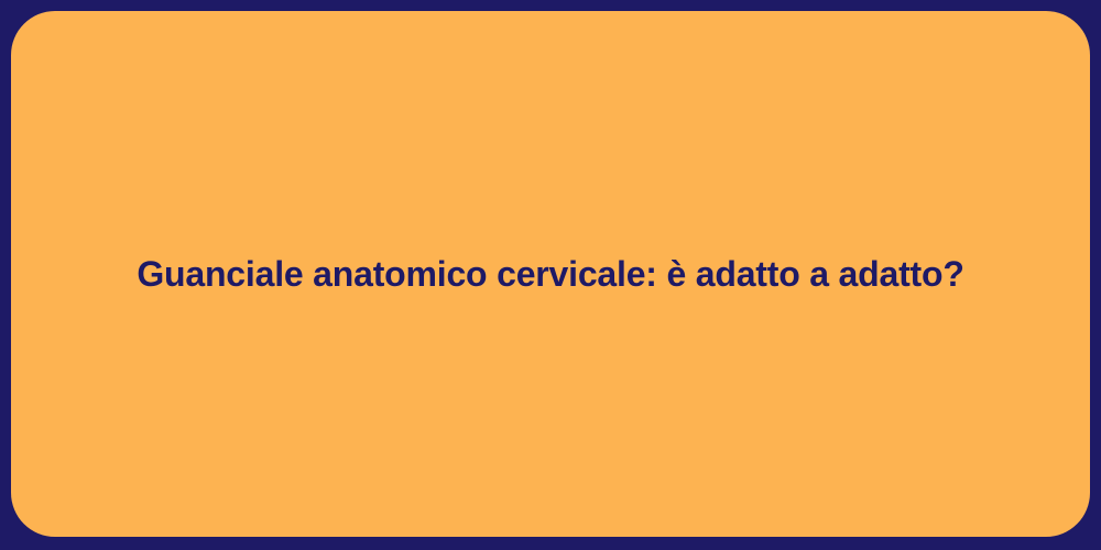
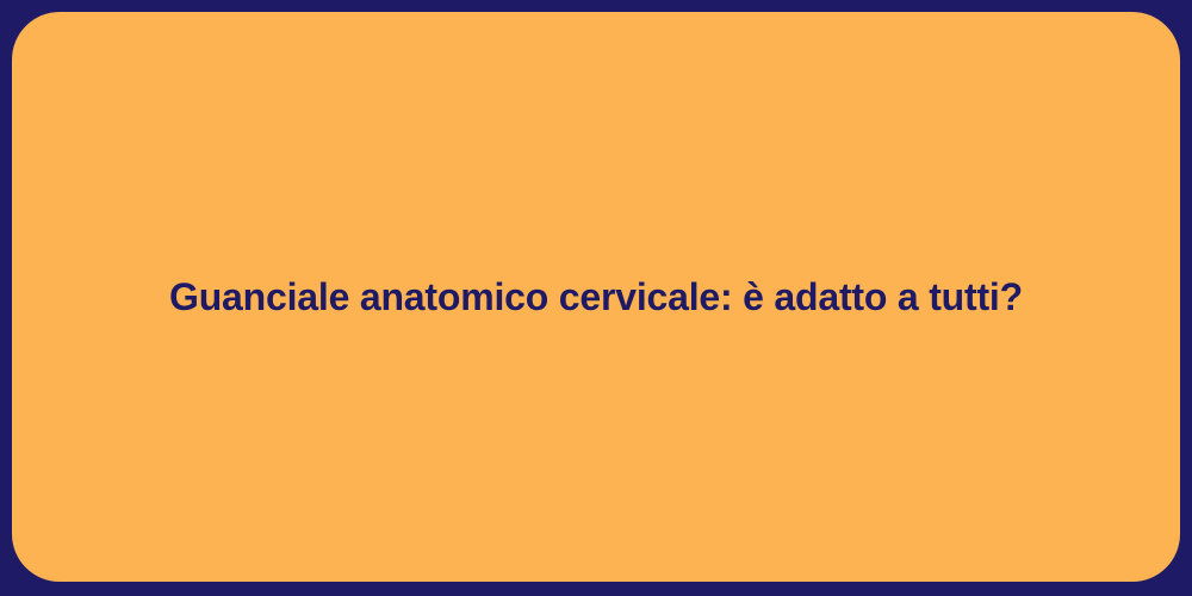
- Guanciale anatomico cervicale: è adatto a adatto?
+ Guanciale anatomico cervicale: è adatto a tutti?
